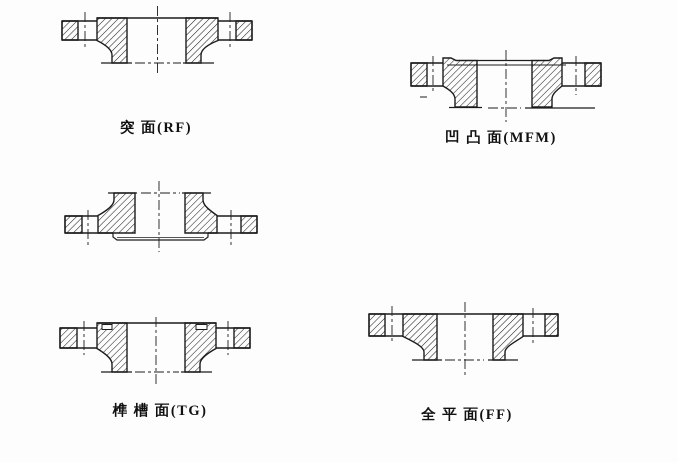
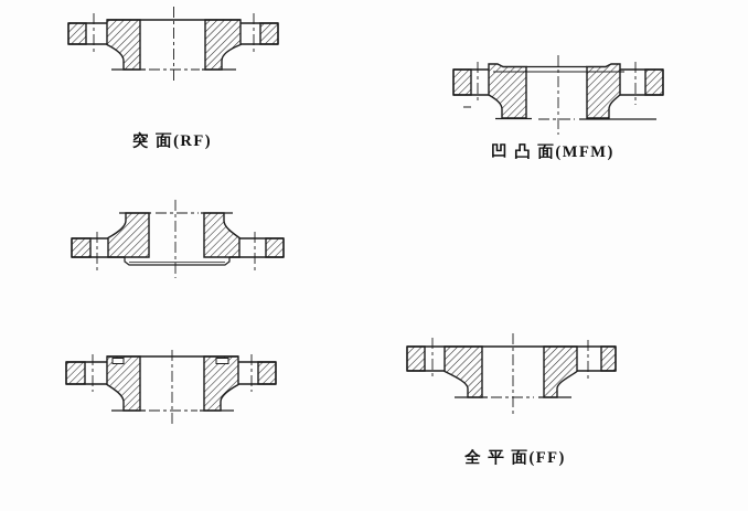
  突 面(RF)
  凹 凸 面(MFM)
- 榫 槽 面(TG)
  全 平 面(FF)
